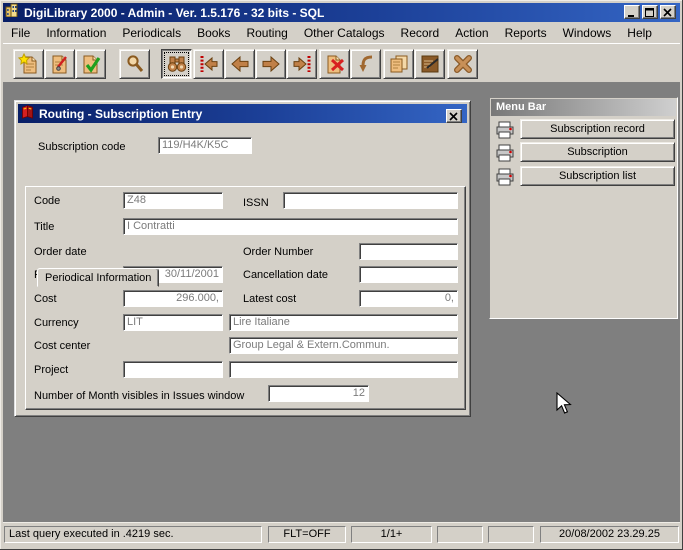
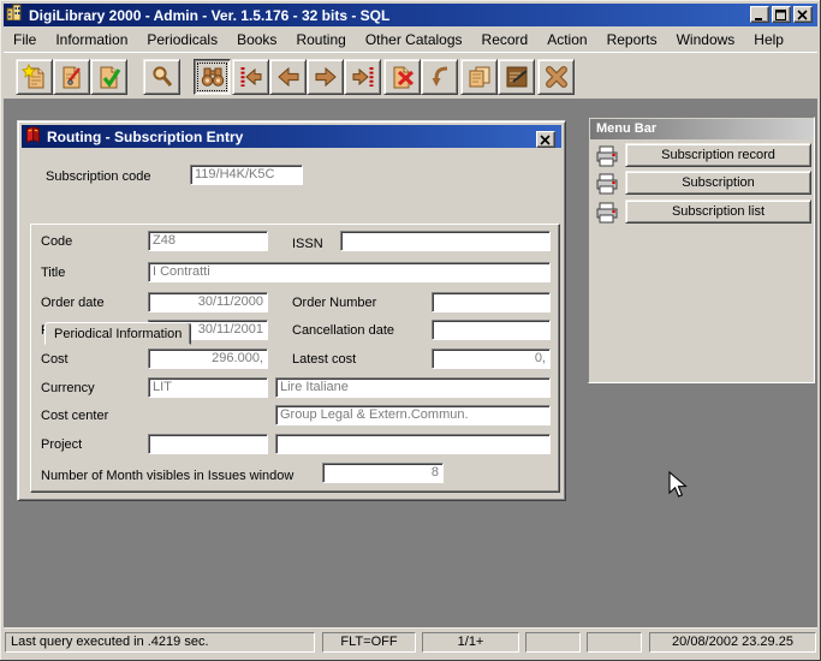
  DigiLibrary 2000 - Admin - Ver. 1.5.176 - 32 bits - SQL
  File
  Information
  Periodicals
  Books
  Routing
  Other Catalogs
  Record
  Action
  Reports
  Windows
  Help
  Routing - Subscription Entry
  Subscription code
  119/H4K/K5C
  Periodical Information
  Code
  Z48
  ISSN
  Title
  I Contratti
  Order date
+ 30/11/2000
  Order Number
  30/11/2001
  Cancellation date
  Cost
  296.000,
  Latest cost
  0,
  Currency
  LIT
  Lire Italiane
  Cost center
  Group Legal & Extern.Commun.
  Project
  Number of Month visibles in Issues window
- 12
+ 8
  Menu Bar
  Subscription record
  Subscription
  Subscription list
  Last query executed in .4219 sec.
  FLT=OFF
  1/1+
  20/08/2002 23.29.25
